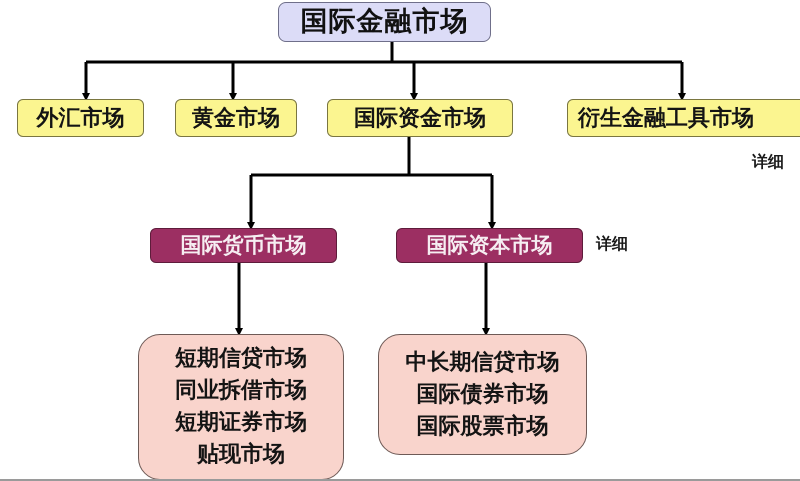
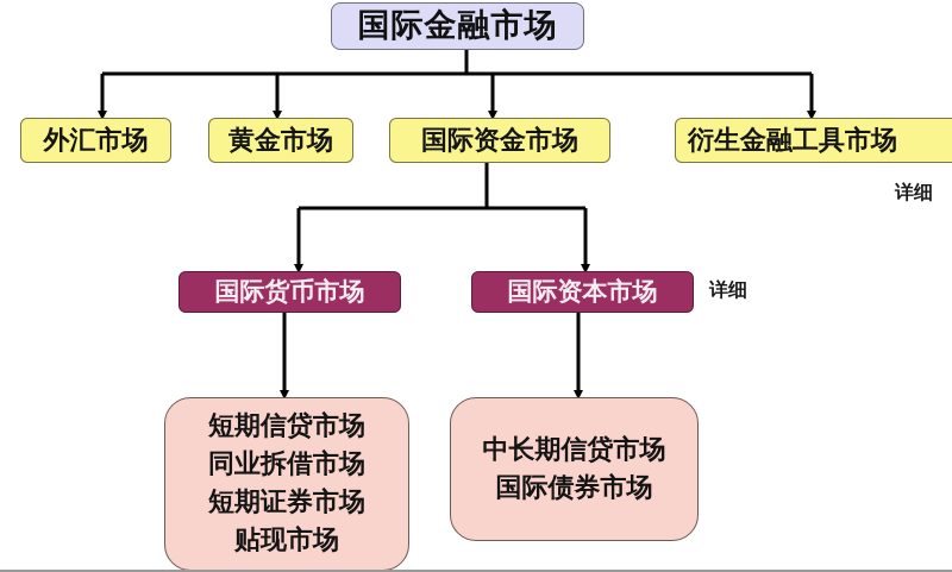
  国际金融市场
  外汇市场
  黄金市场
  国际资金市场
  衍生金融工具市场
  详细
  国际货币市场
  国际资本市场
  详细
  短期信贷市场
  同业拆借市场
  短期证券市场
  贴现市场
  中长期信贷市场
  国际债券市场
- 国际股票市场
